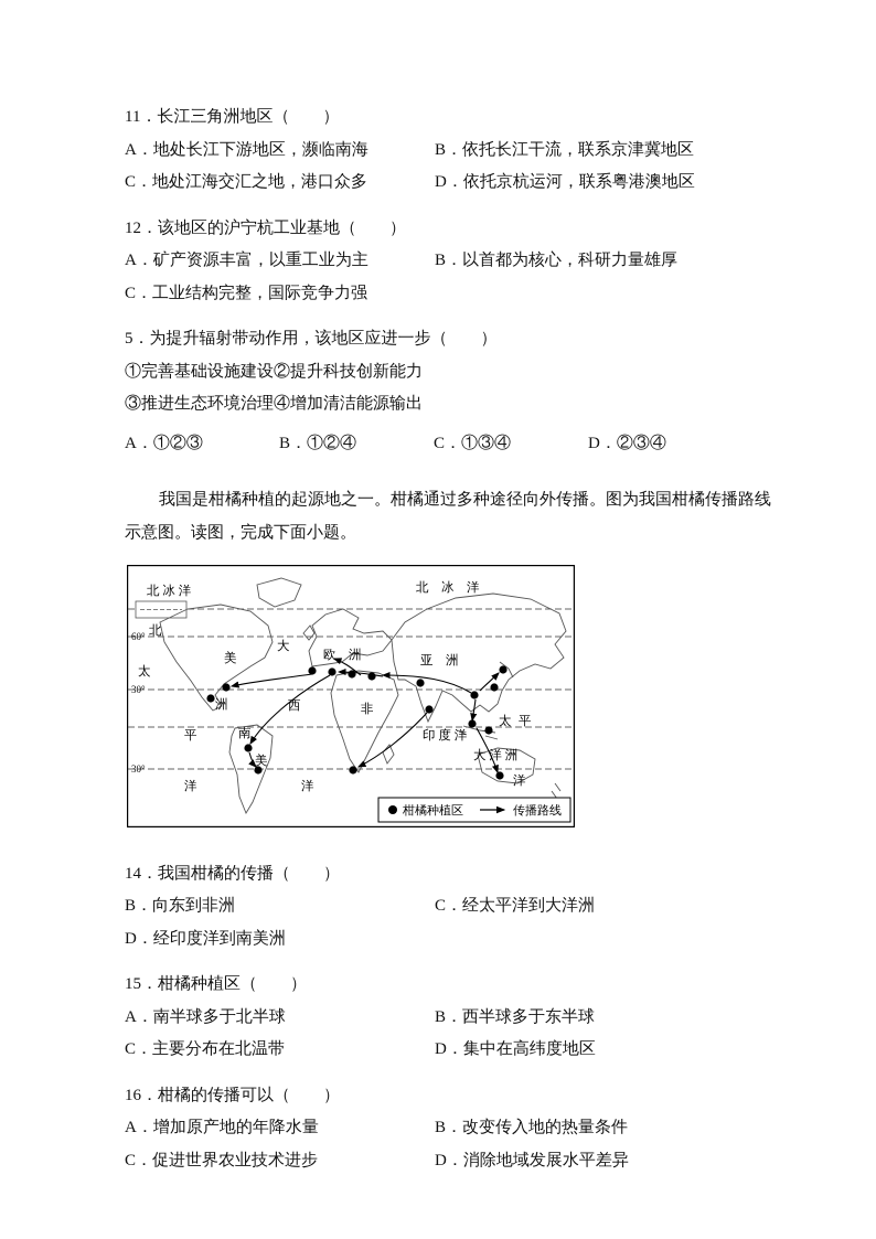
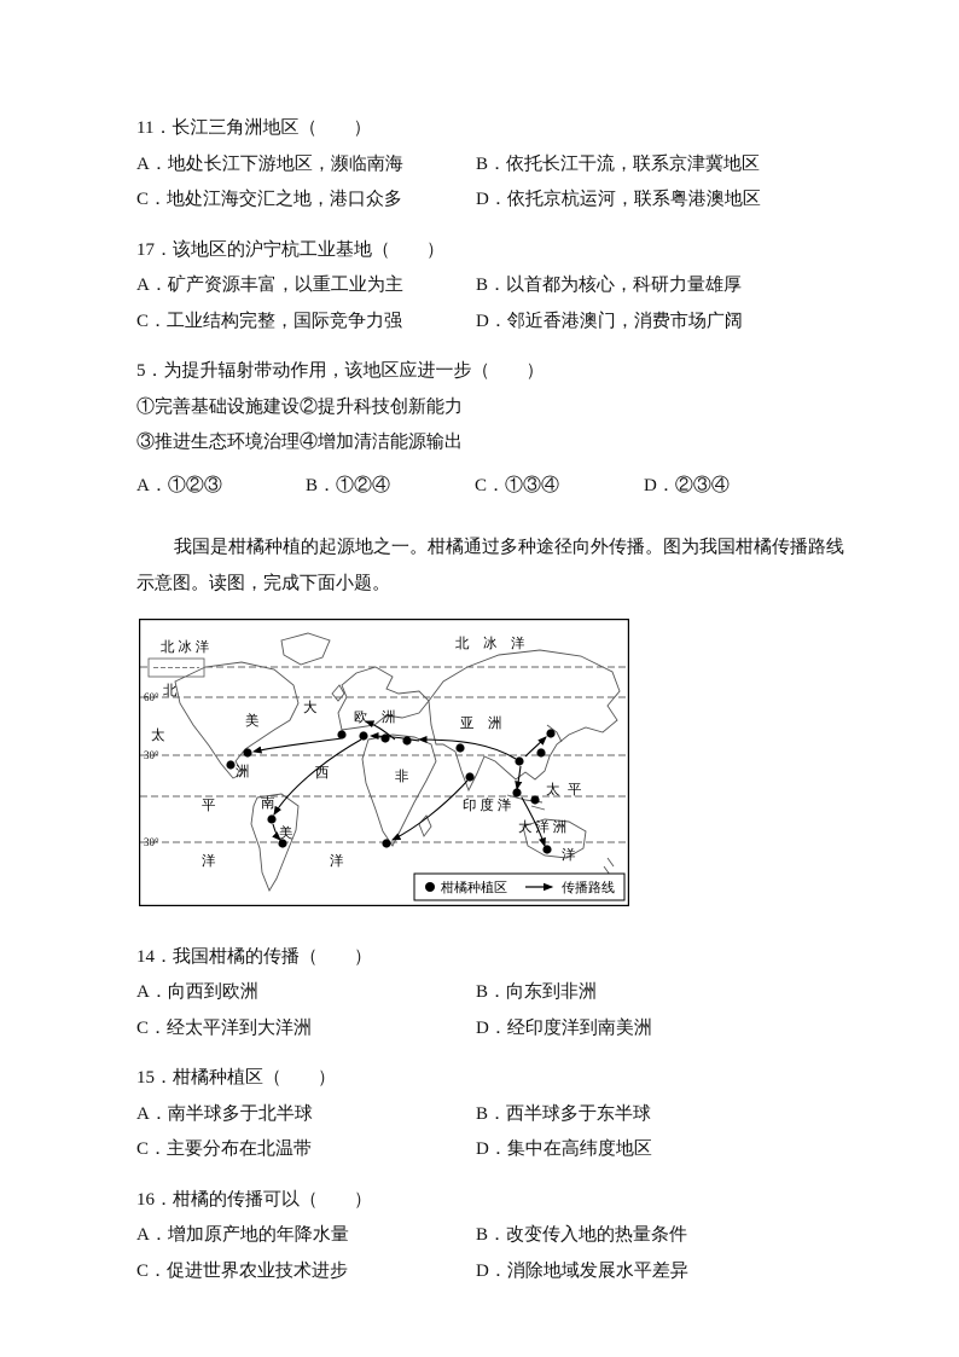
  11．长江三角洲地区（ ）
  A．地处长江下游地区，濒临南海
  B．依托长江干流，联系京津冀地区
  C．地处江海交汇之地，港口众多
  D．依托京杭运河，联系粤港澳地区
- 12．该地区的沪宁杭工业基地（ ）
+ 17．该地区的沪宁杭工业基地（ ）
  A．矿产资源丰富，以重工业为主
  B．以首都为核心，科研力量雄厚
  C．工业结构完整，国际竞争力强
+ D．邻近香港澳门，消费市场广阔
  5．为提升辐射带动作用，该地区应进一步（ ）
  ①完善基础设施建设②提升科技创新能力
  ③推进生态环境治理④增加清洁能源输出
  A．①②③
  B．①②④
  C．①③④
  D．②③④
  我国是柑橘种植的起源地之一。柑橘通过多种途径向外传播。图为我国柑橘传播路线
  示意图。读图，完成下面小题。
  北 冰 洋
  北 冰 洋
  60°
  30°
  30°
  北
  美
  洲
  太
  平
  洋
  大
  西
  洋
  欧 洲
  亚 洲
  非
  印 度 洋
  太
  平
  洋
  大 洋 洲
  南
  美
  柑橘种植区
  传播路线
  14．我国柑橘的传播（ ）
+ A．向西到欧洲
  B．向东到非洲
  C．经太平洋到大洋洲
  D．经印度洋到南美洲
  15．柑橘种植区（ ）
  A．南半球多于北半球
  B．西半球多于东半球
  C．主要分布在北温带
  D．集中在高纬度地区
  16．柑橘的传播可以（ ）
  A．增加原产地的年降水量
  B．改变传入地的热量条件
  C．促进世界农业技术进步
  D．消除地域发展水平差异
